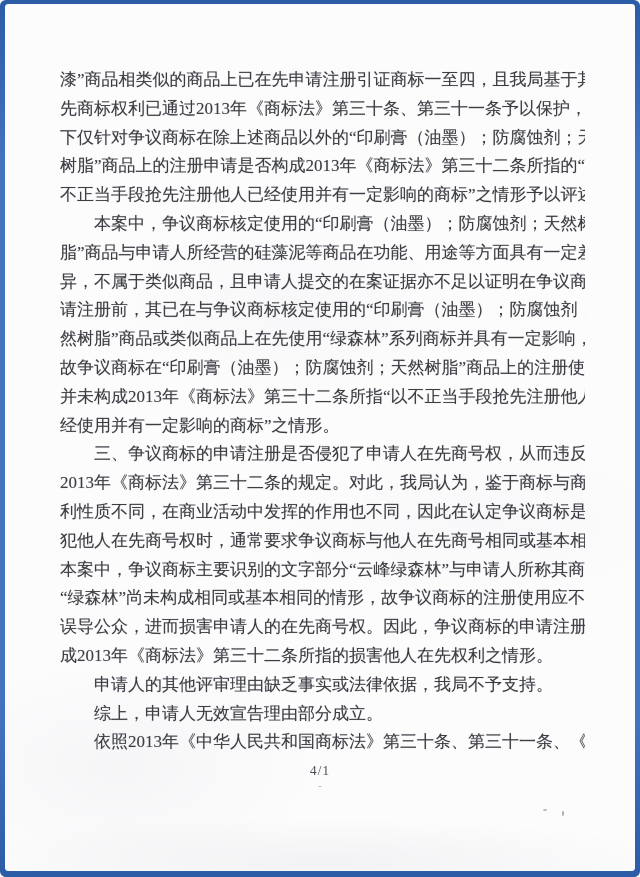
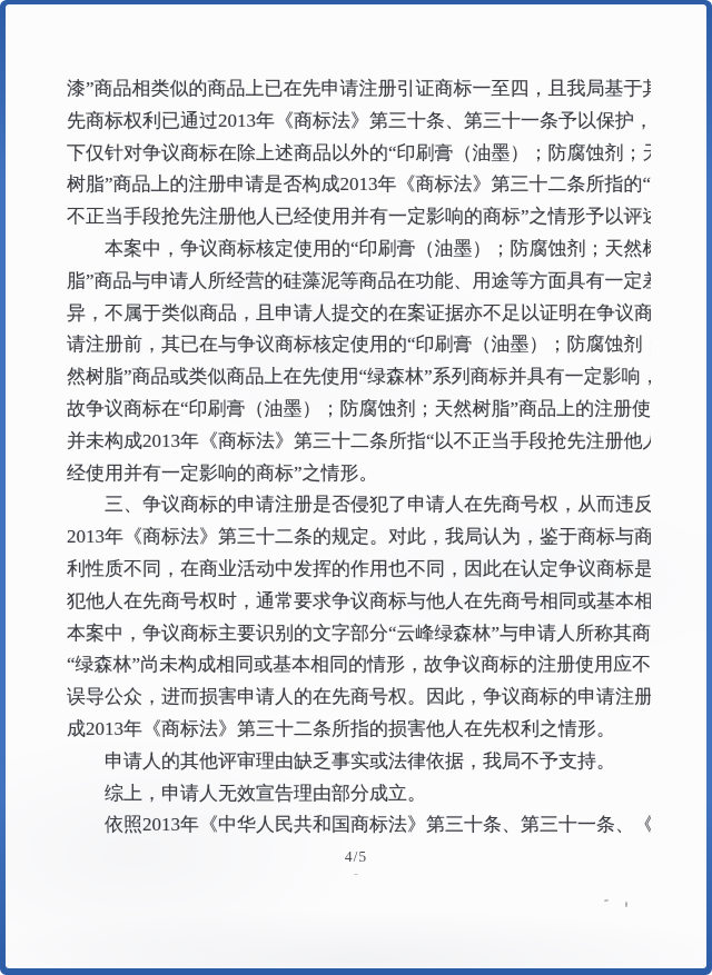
  漆”商品相类似的商品上已在先申请注册引证商标一至四，且我局基于
  先商标权利已通过2013年《商标法》第三十条、第三十一条予以保护，
  下仅针对争议商标在除上述商品以外的“印刷膏（油墨）；防腐蚀剂；
  树脂”商品上的注册申请是否构成2013年《商标法》第三十二条所指的“
  不正当手段抢先注册他人已经使用并有一定影响的商标”之情形予以评
  本案中，争议商标核定使用的“印刷膏（油墨）；防腐蚀剂；天然
  脂”商品与申请人所经营的硅藻泥等商品在功能、用途等方面具有一定
  异，不属于类似商品，且申请人提交的在案证据亦不足以证明在争议商
  请注册前，其已在与争议商标核定使用的“印刷膏（油墨）；防腐蚀剂
  然树脂”商品或类似商品上在先使用“绿森林”系列商标并具有一定影响，
  故争议商标在“印刷膏（油墨）；防腐蚀剂；天然树脂”商品上的注册使
  并未构成2013年《商标法》第三十二条所指“以不正当手段抢先注册他
  经使用并有一定影响的商标”之情形。
  三、争议商标的申请注册是否侵犯了申请人在先商号权，从而违反
  2013年《商标法》第三十二条的规定。对此，我局认为，鉴于商标与商
  利性质不同，在商业活动中发挥的作用也不同，因此在认定争议商标是
  犯他人在先商号权时，通常要求争议商标与他人在先商号相同或基本相
  本案中，争议商标主要识别的文字部分“云峰绿森林”与申请人所称其商
  “绿森林”尚未构成相同或基本相同的情形，故争议商标的注册使用应不
  误导公众，进而损害申请人的在先商号权。因此，争议商标的申请注册
  成2013年《商标法》第三十二条所指的损害他人在先权利之情形。
  申请人的其他评审理由缺乏事实或法律依据，我局不予支持。
  综上，申请人无效宣告理由部分成立。
  依照2013年《中华人民共和国商标法》第三十条、第三十一条、《
- 4/1
+ 4/5
  -
